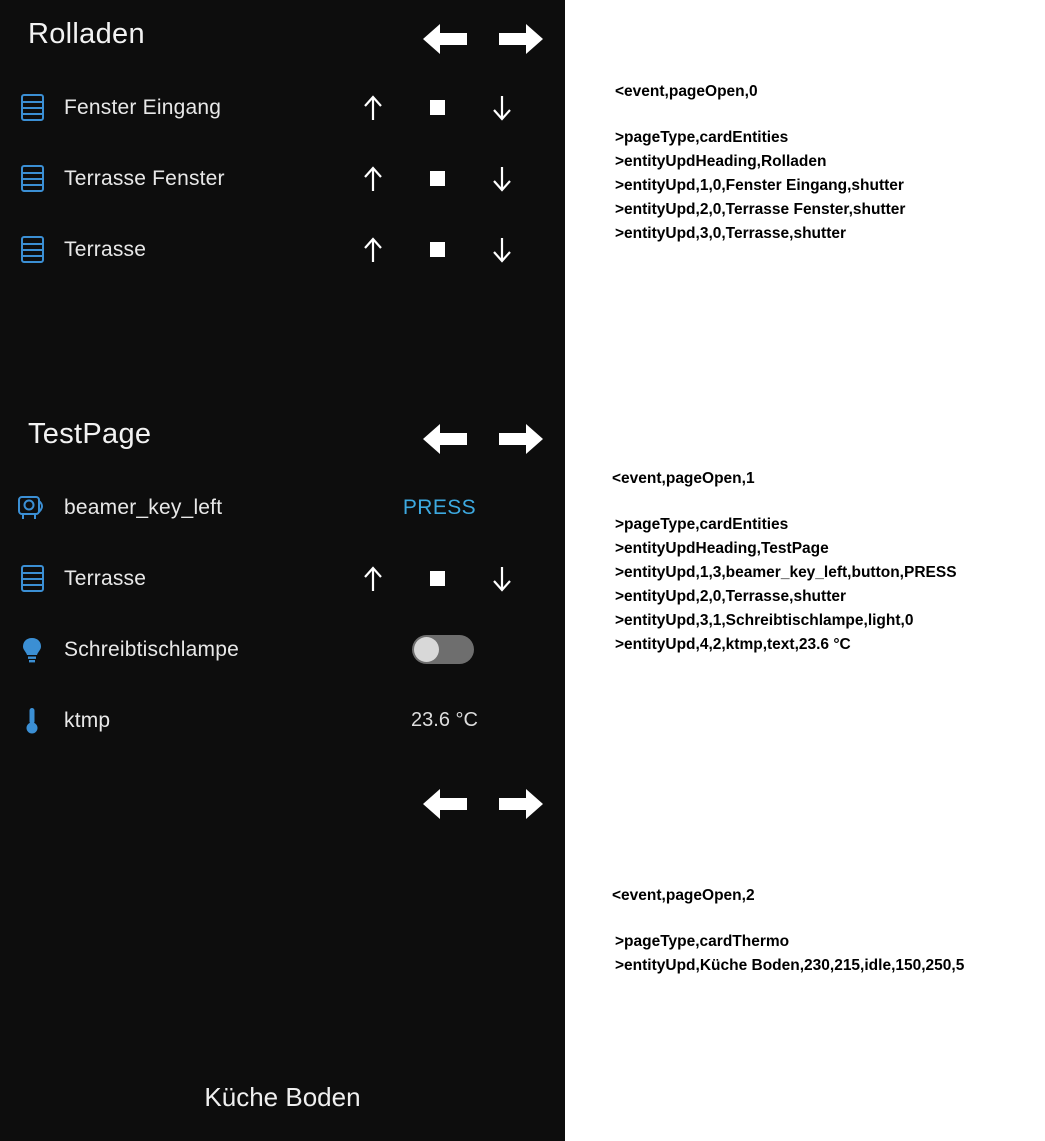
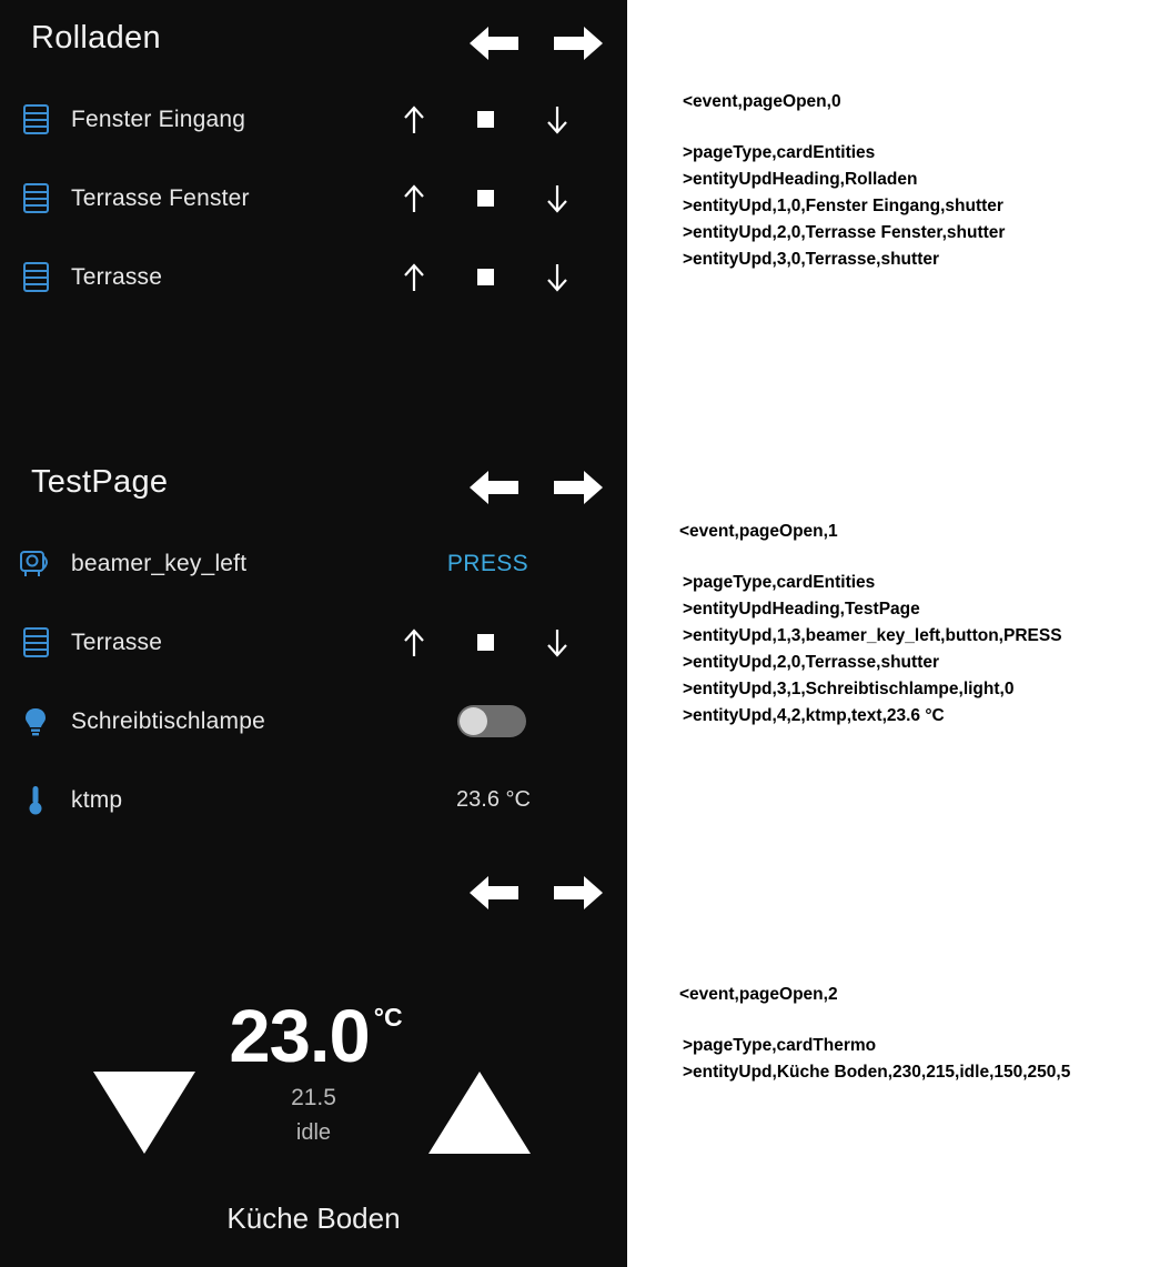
  Rolladen
  Fenster Eingang
  Terrasse Fenster
  Terrasse
  TestPage
  beamer_key_left
  PRESS
  Terrasse
  Schreibtischlampe
  ktmp
  23.6 °C
+ 23.0 °C
+ 21.5
+ idle
  Küche Boden
  <event,pageOpen,0
  >pageType,cardEntities
  >entityUpdHeading,Rolladen
  >entityUpd,1,0,Fenster Eingang,shutter
  >entityUpd,2,0,Terrasse Fenster,shutter
  >entityUpd,3,0,Terrasse,shutter
  <event,pageOpen,1
  >pageType,cardEntities
  >entityUpdHeading,TestPage
  >entityUpd,1,3,beamer_key_left,button,PRESS
  >entityUpd,2,0,Terrasse,shutter
  >entityUpd,3,1,Schreibtischlampe,light,0
  >entityUpd,4,2,ktmp,text,23.6 °C
  <event,pageOpen,2
  >pageType,cardThermo
  >entityUpd,Küche Boden,230,215,idle,150,250,5
